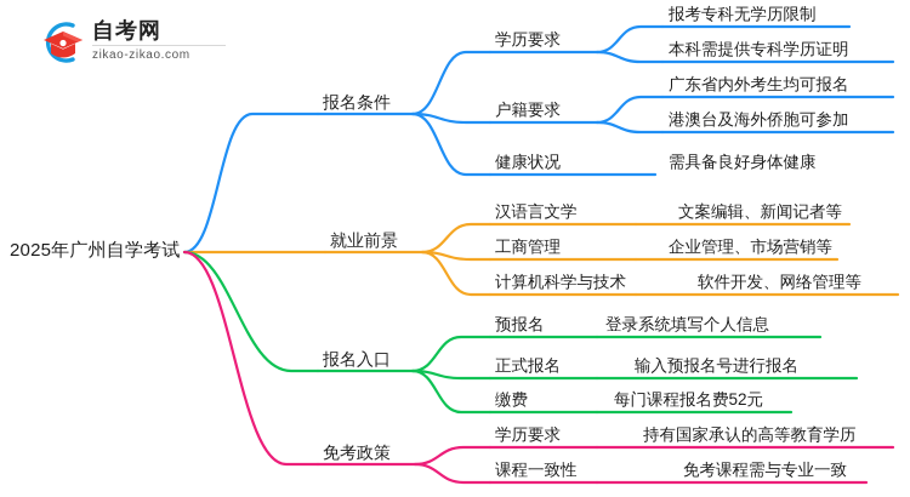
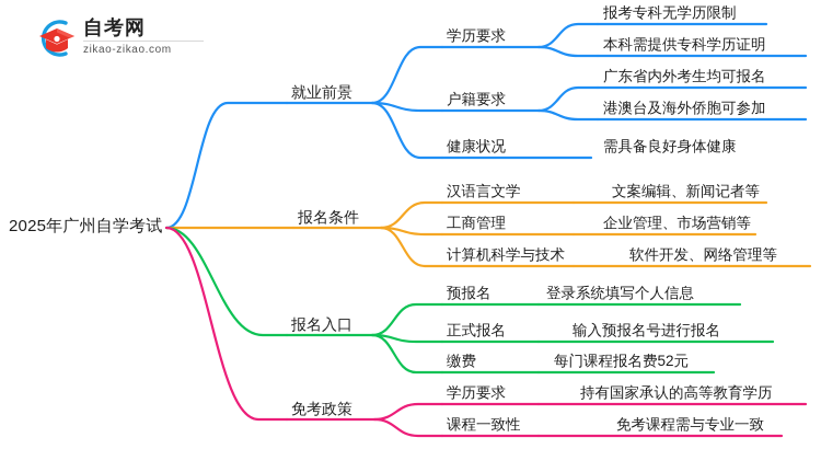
  自考网
  zikao-zikao.com
  2025年广州自学考试
- 报名条件
+ 就业前景
  学历要求
  报考专科无学历限制
  本科需提供专科学历证明
  户籍要求
  广东省内外考生均可报名
  港澳台及海外侨胞可参加
  健康状况
  需具备良好身体健康
- 就业前景
+ 报名条件
  汉语言文学
  文案编辑、新闻记者等
  工商管理
  企业管理、市场营销等
  计算机科学与技术
  软件开发、网络管理等
  报名入口
  预报名
  登录系统填写个人信息
  正式报名
  输入预报名号进行报名
  缴费
  每门课程报名费52元
  免考政策
  学历要求
  持有国家承认的高等教育学历
  课程一致性
  免考课程需与专业一致
